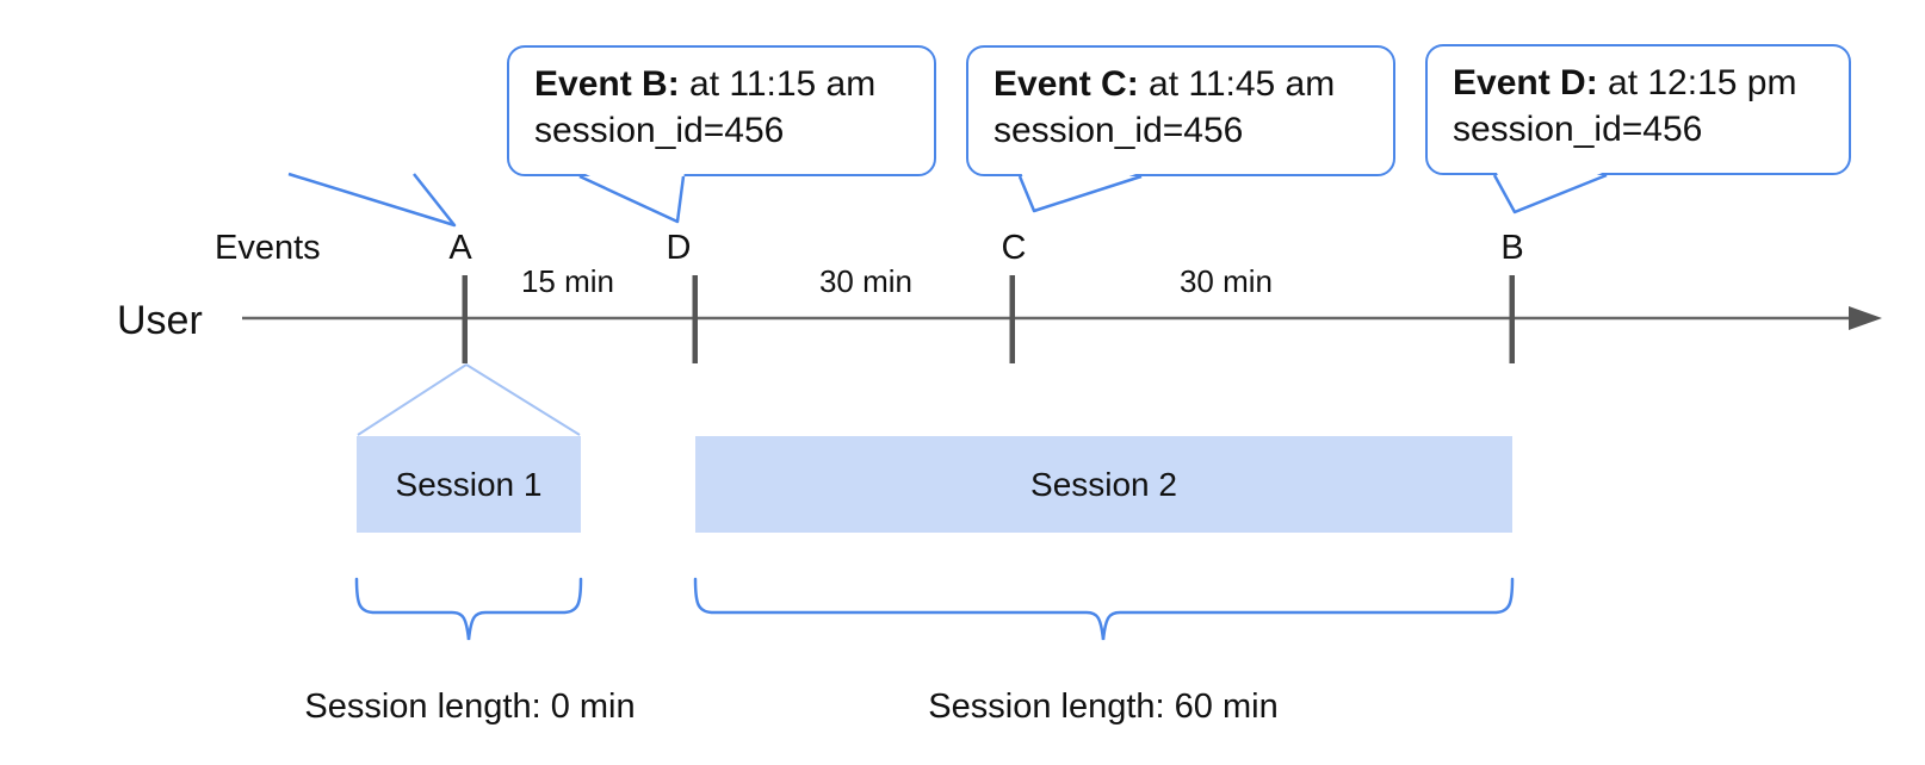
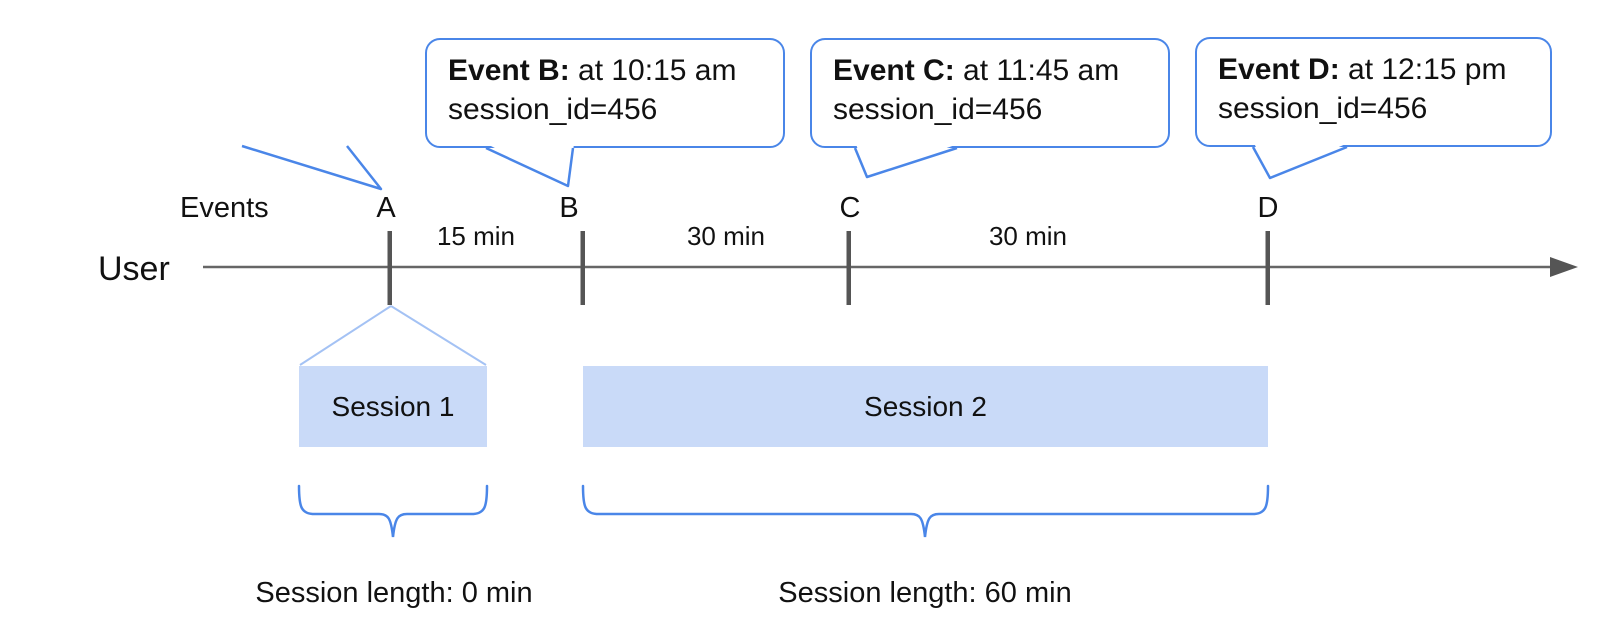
- Event B: at 11:15 am
+ Event B: at 10:15 am
  session_id=456
  Event C: at 11:45 am
  session_id=456
  Event D: at 12:15 pm
  session_id=456
  Session 1
  Session 2
  Events
  A
- D
+ B
  C
- B
+ D
  15 min
  30 min
  30 min
  User
  Session length: 0 min
  Session length: 60 min
